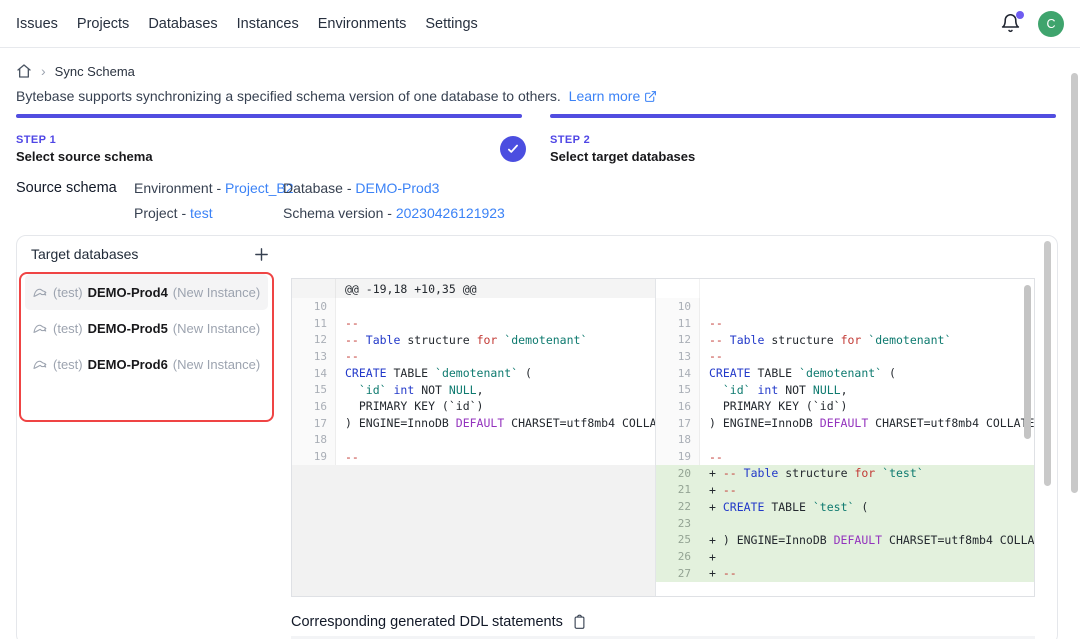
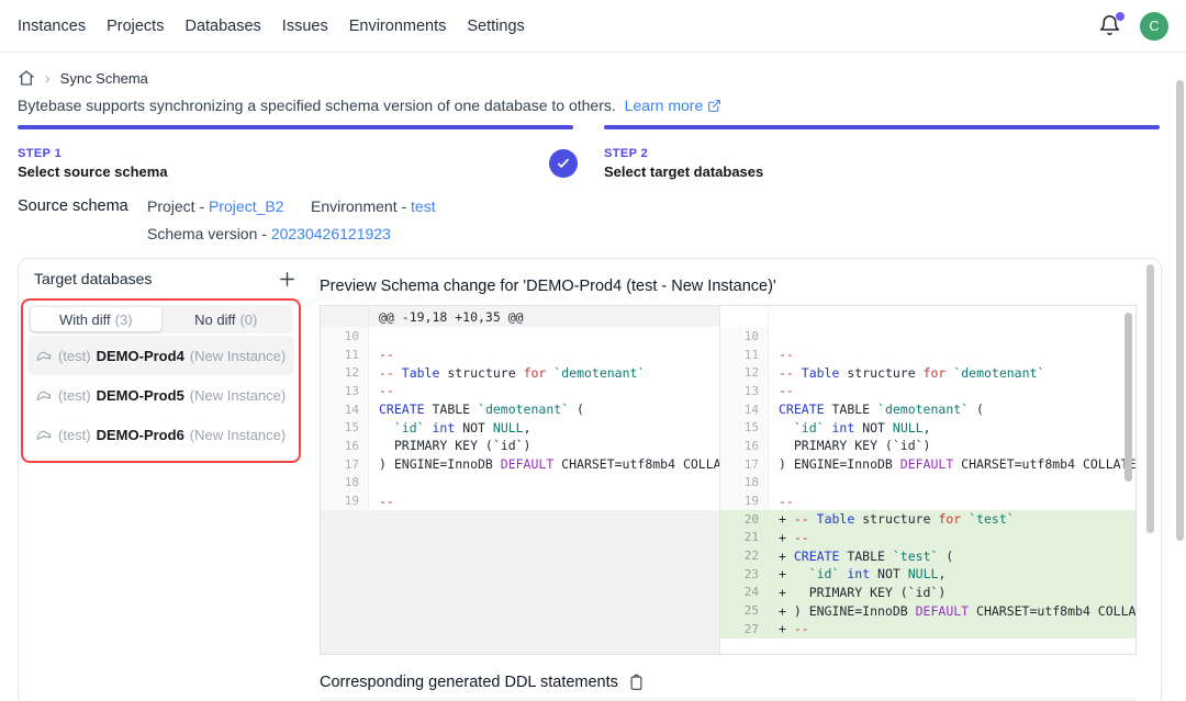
- Issues
+ Instances
  Projects
  Databases
- Instances
+ Issues
  Environments
  Settings
  C
  ›
  Sync Schema
  Bytebase supports synchronizing a specified schema version of one database to others. Learn more
  STEP 1
  Select source schema
  STEP 2
  Select target databases
  Source schema
- Environment - Project_B2
+ Project - Project_B2
- Database - DEMO-Prod3
- Project - test
+ Environment - test
  Schema version - 20230426121923
  Target databases
+ With diff
+ (3)
+ No diff
+ (0)
  (test)
  DEMO-Prod4
  (New Instance)
  (test)
  DEMO-Prod5
  (New Instance)
  (test)
  DEMO-Prod6
  (New Instance)
+ Preview Schema change for 'DEMO-Prod4 (test - New Instance)'
  @@ -19,18 +10,35 @@
  10
  11
  --
  12
  -- Table structure for `demotenant`
  13
  --
  14
  CREATE TABLE `demotenant` (
  15
  `id` int NOT NULL,
  16
  PRIMARY KEY (`id`)
  17
  ) ENGINE=InnoDB DEFAULT CHARSET=utf8mb4 COLLA
  18
  19
  --
  10
  11
  --
  12
  -- Table structure for `demotenant`
  13
  --
  14
  CREATE TABLE `demotenant` (
  15
  `id` int NOT NULL,
  16
  PRIMARY KEY (`id`)
  17
  ) ENGINE=InnoDB DEFAULT CHARSET=utf8mb4 COLLA
  18
  19
  --
  20
  + -- Table structure for `test`
  21
  + --
  22
  + CREATE TABLE `test` (
  23
+ + `id` int NOT NULL,
+ 24
+ + PRIMARY KEY (`id`)
  25
  + ) ENGINE=InnoDB DEFAULT CHARSET=utf8mb4 COLLA
- 26
- +
  27
  + --
  Corresponding generated DDL statements
